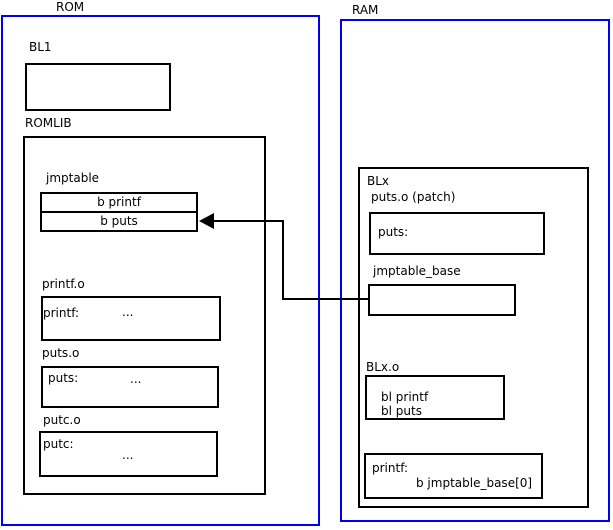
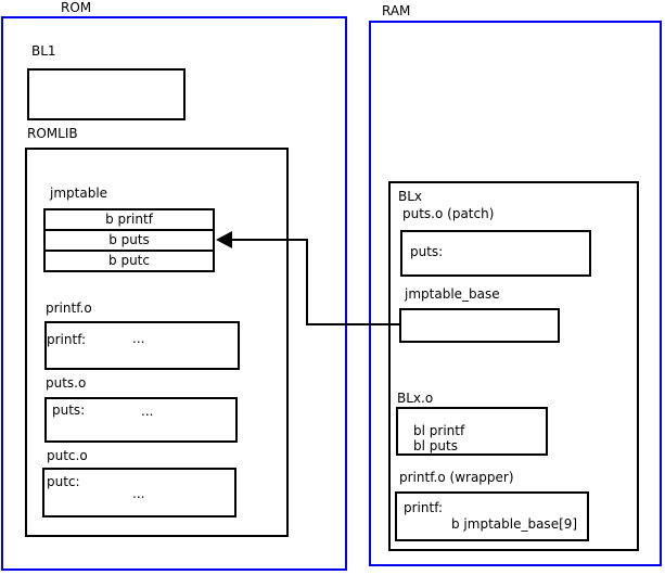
  ROM
  RAM
  BL1
  ROMLIB
  jmptable
  b printf
  b puts
+ b putc
  printf.o
  printf:
  ...
  puts.o
  puts:
  ...
  putc.o
  putc:
  ...
  BLx
  puts.o (patch)
  puts:
  jmptable_base
  BLx.o
  bl printf
  bl puts
+ printf.o (wrapper)
  printf:
- b jmptable_base[0]
+ b jmptable_base[9]
